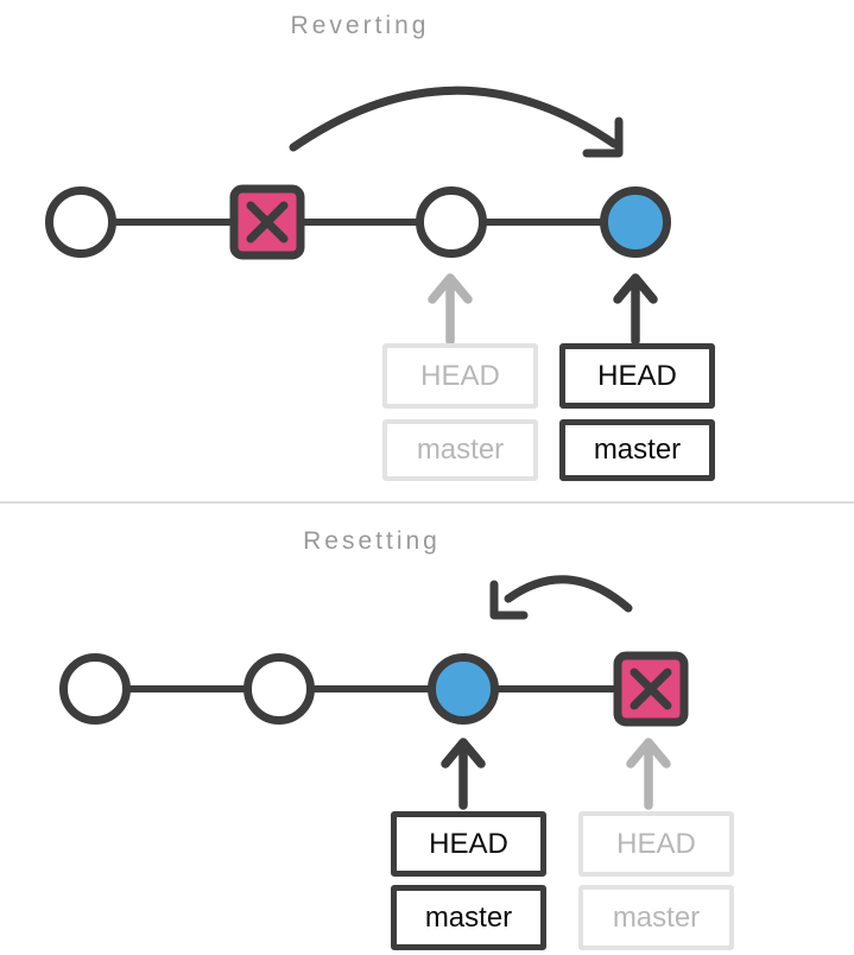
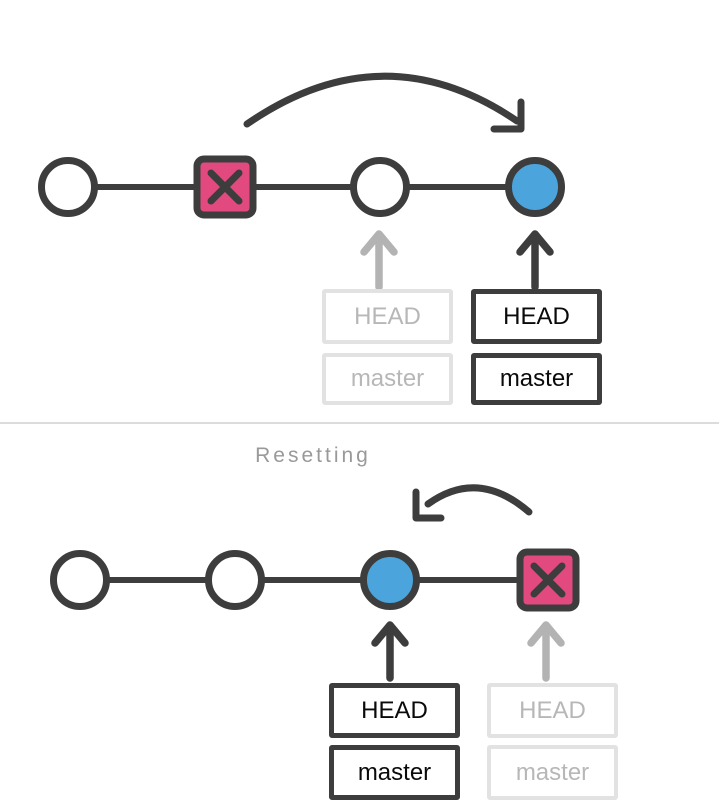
- Reverting
  Resetting
  HEAD
  master
  HEAD
  master
  HEAD
  master
  HEAD
  master
